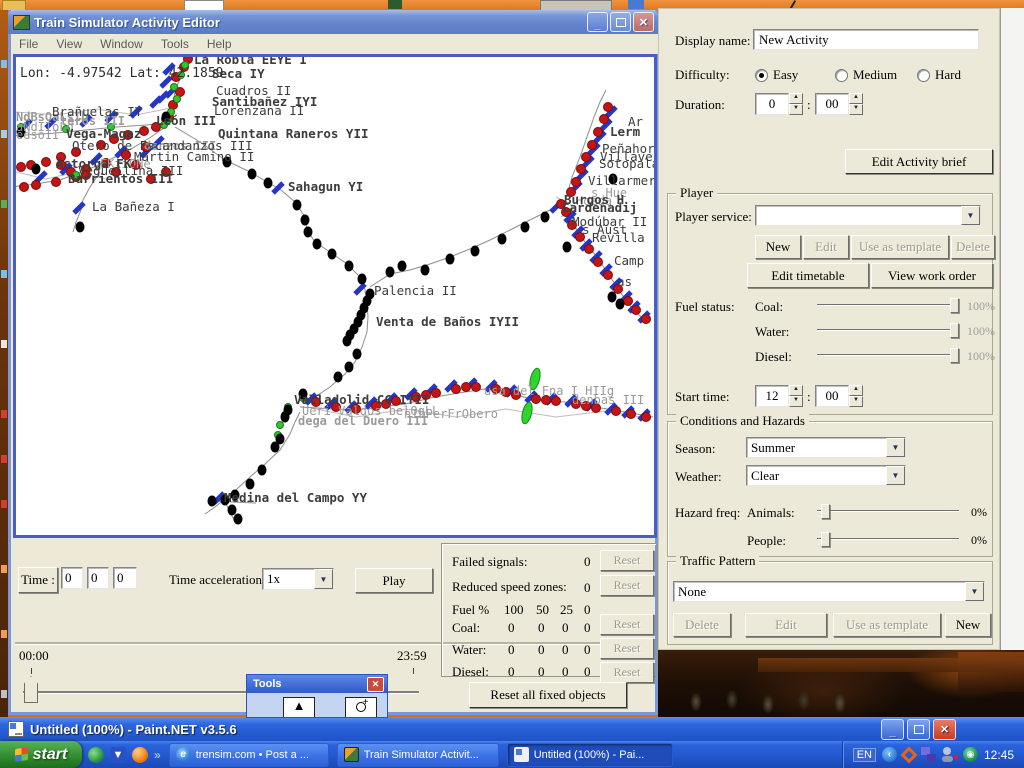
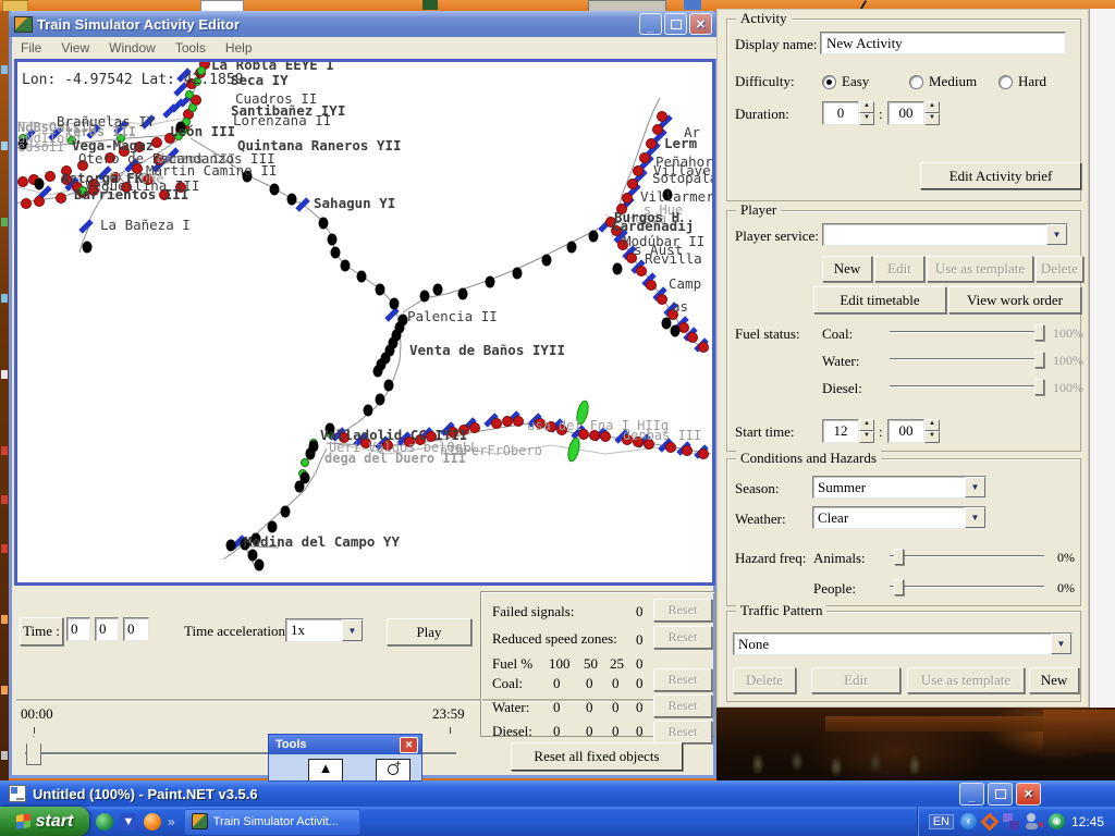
  Train Simulator Activity Editor
  _
  ✕
  File
  View
  Window
  Tools
  Help
  NdBsOaLsIb
  aNdIIoLd
  edsoII
  teros III
  danzos III
  FKtiONe
  s Hue
  Hoeda
  usa del Fna I HIIg
  denbas III
  Ueri Valdos belOgLL
  dega del Duero III
  nIbPerFrObero
  La Robla EEYE I
  Seca IY
  Cuadros II
  Santibañez IYI
  Lorenzana II
  Brañuelas IY
  León III
  Quintana Raneros YII
  Vega-Magaz
  Otero de Escandanzos III
  Martin Camino II
  Astorga FK
  Veguellina III
  Barrientos III
  Sahagun YI
  La Bañeza I
  Palencia II
  Venta de Baños IYII
  Valladolid CC IYII
  Medina del Campo YY
  Ar
  Lerm
  Peñahor
  Villave
  Sotopal
  Villarmer
  Burgos H
  Cardeñadij
  Modúbar II
  s Aust
  Revilla
  Camp
  as
  Lon: -4.97542 Lat: 42.1859
  Time :
  0
  0
  0
  Time acceleration
  1x
  ▼
  Play
  00:00
  23:59
  Failed signals:
  0
  Reset
  Reduced speed zones:
  0
  Reset
  Fuel %
  100
  50
  25
  0
  Coal:
  0
  0
  0
  0
  Reset
  Water:
  0
  0
  0
  0
  Reset
  Diesel:
  0
  0
  0
  0
  Reset
  Reset all fixed objects
+ Activity
  Display name:
  New Activity
  Difficulty:
  Easy
  Medium
  Hard
  Duration:
  0
  :
  00
  Edit Activity brief
  Player
  Player service:
  ▼
  New
  Edit
  Use as template
  Delete
  Edit timetable
  View work order
  Fuel status:
  Coal:
  100%
  Water:
  100%
  Diesel:
  100%
  Start time:
  12
  :
  00
  Conditions and Hazards
  Season:
  Summer
  ▼
  Weather:
  Clear
  ▼
  Hazard freq:
  Animals:
  0%
  People:
  0%
  Traffic Pattern
  None
  ▼
  Delete
  Edit
  Use as template
  New
  Tools
  ✕
  ▲
  +
  Untitled (100%) - Paint.NET v3.5.6
  _
  ✕
  start
  ▼
  »
- e
- trensim.com • Post a ...
  Train Simulator Activit...
- Untitled (100%) - Pai...
  EN
  ‹
  ×
  ◉
  12:45
